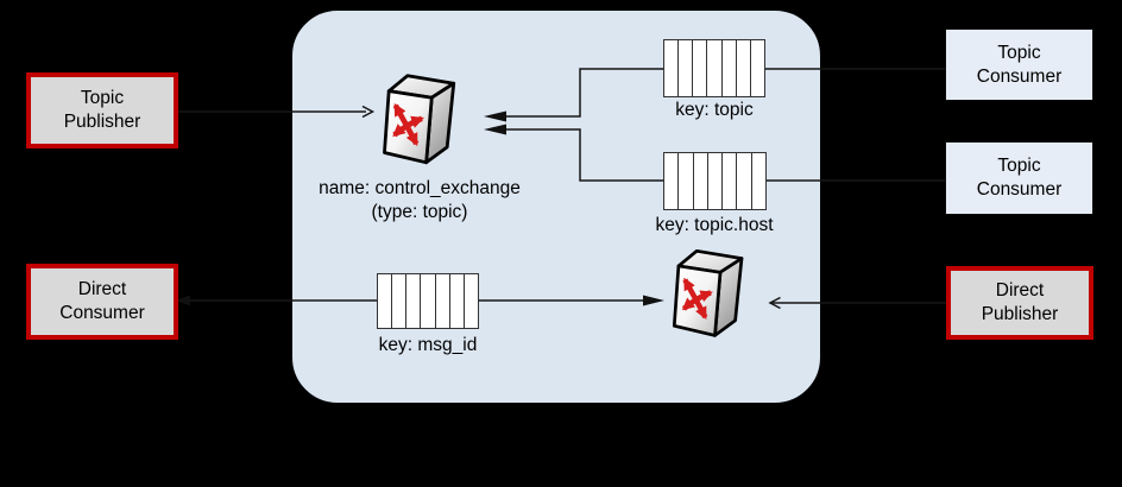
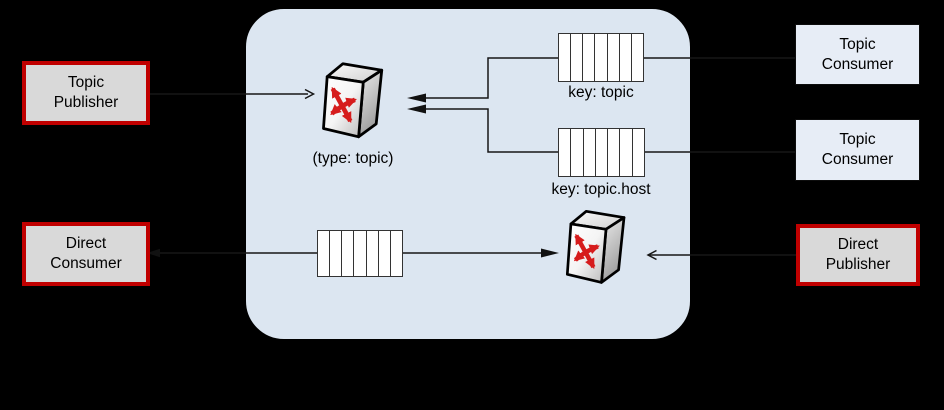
  Topic
  Publisher
  Direct
  Consumer
  Topic
  Consumer
  Topic
  Consumer
  Direct
  Publisher
  key: topic
  key: topic.host
- key: msg_id
- name: control_exchange
  (type: topic)
